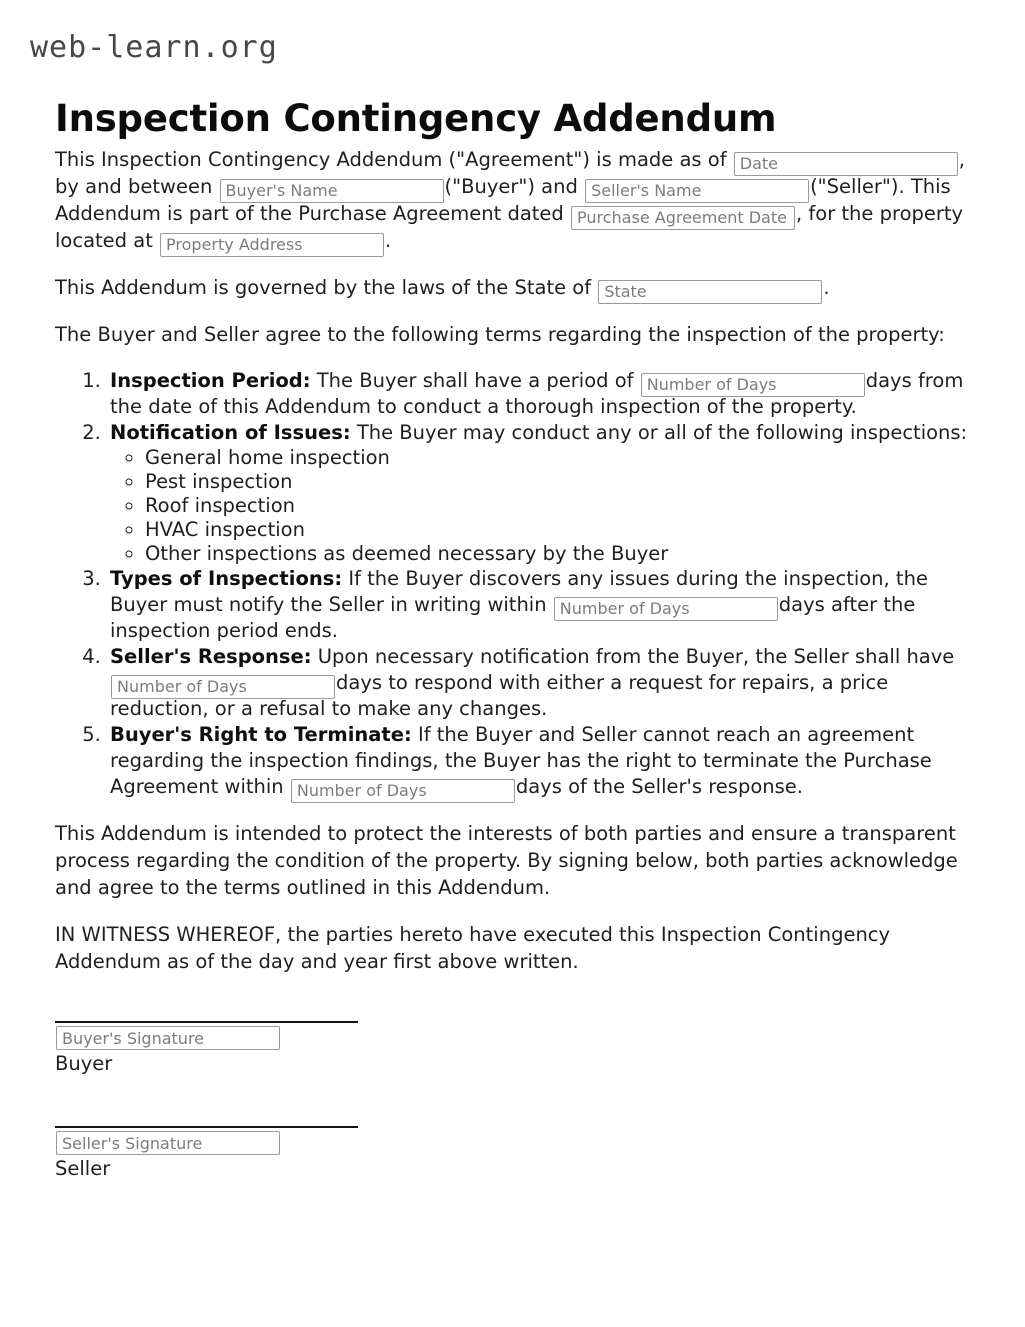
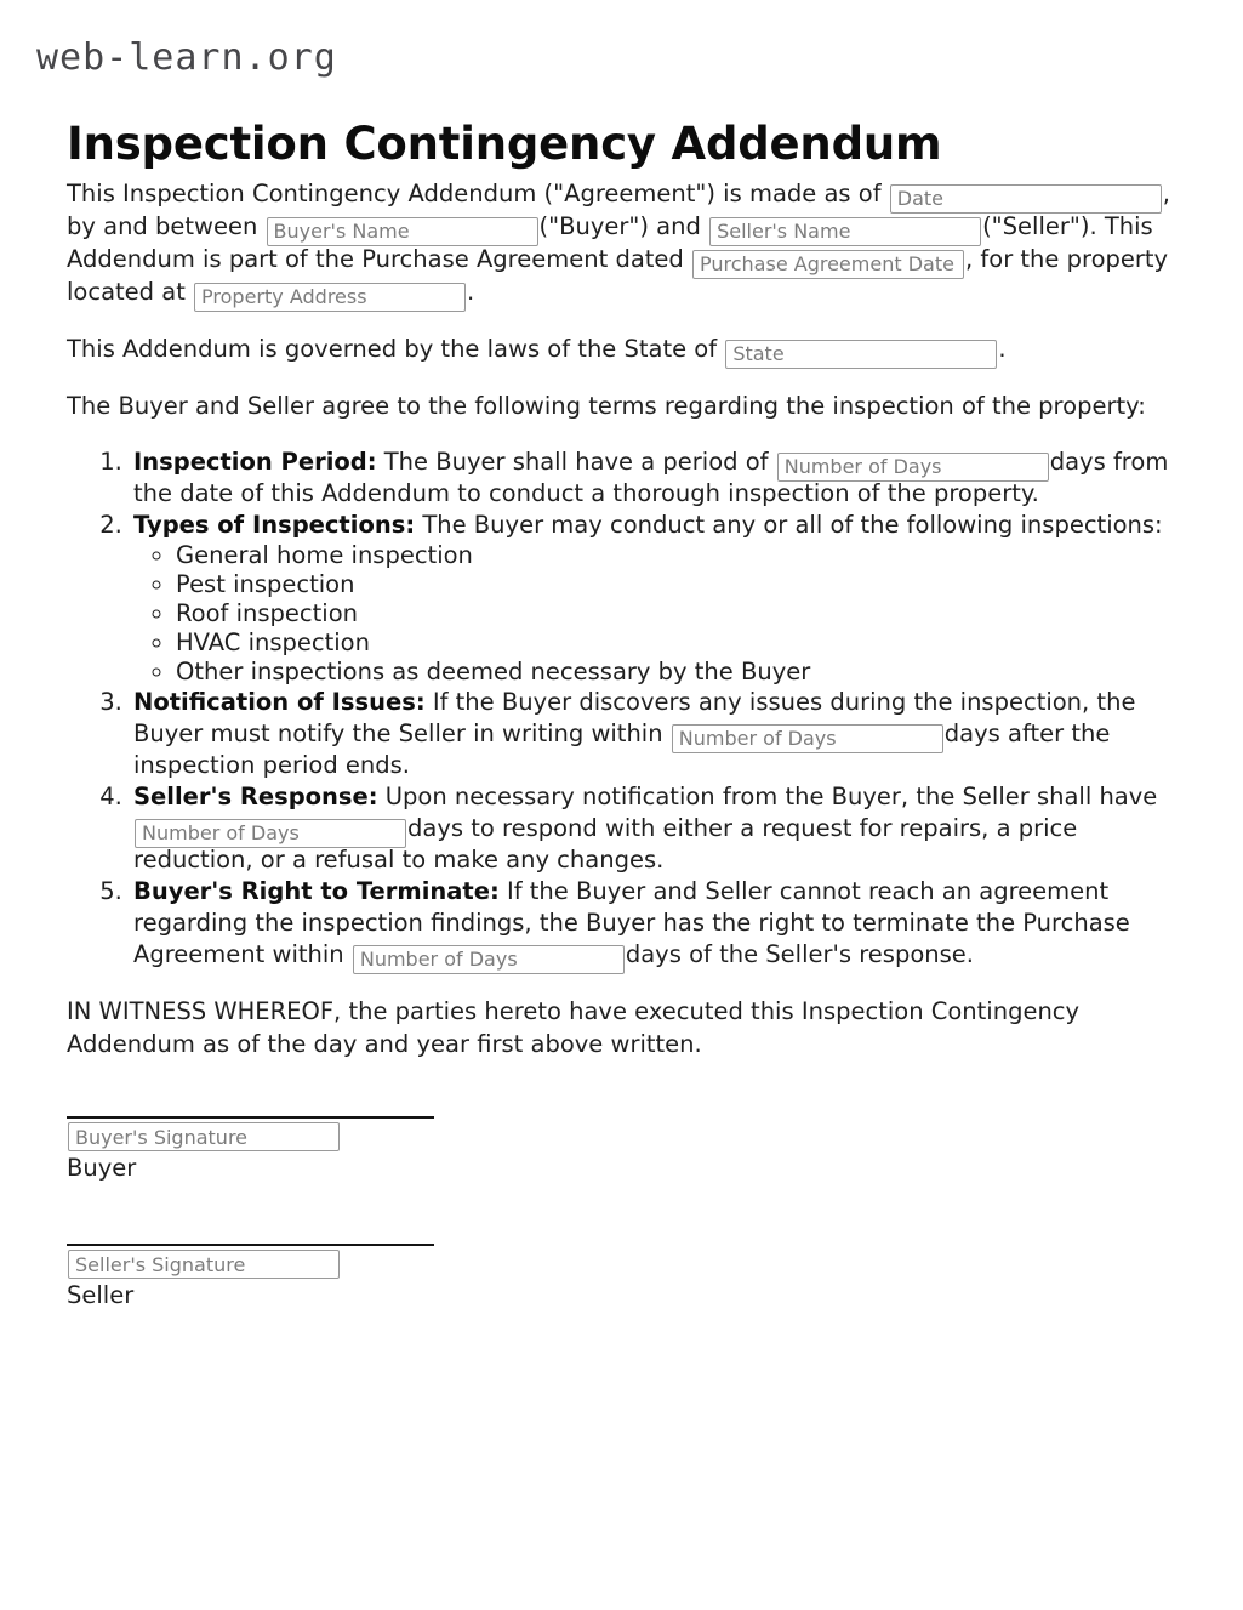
  web-learn.org
  Inspection Contingency Addendum
  This Inspection Contingency Addendum ("Agreement") is made as of Date , by and between Buyer's Name ("Buyer") and Seller's Name ("Seller"). This Addendum is part of the Purchase Agreement dated Purchase Agreement Date , for the property located at Property Address .
  This Addendum is governed by the laws of the State of State .
  The Buyer and Seller agree to the following terms regarding the inspection of the property:
  Inspection Period: The Buyer shall have a period of Number of Days days from the date of this Addendum to conduct a thorough inspection of the property.
- Notification of Issues: The Buyer may conduct any or all of the following inspections:
+ Types of Inspections: The Buyer may conduct any or all of the following inspections:
  General home inspection
  Pest inspection
  Roof inspection
  HVAC inspection
  Other inspections as deemed necessary by the Buyer
- Types of Inspections: If the Buyer discovers any issues during the inspection, the Buyer must notify the Seller in writing within Number of Days days after the inspection period ends.
+ Notification of Issues: If the Buyer discovers any issues during the inspection, the Buyer must notify the Seller in writing within Number of Days days after the inspection period ends.
  Seller's Response: Upon necessary notification from the Buyer, the Seller shall have Number of Days days to respond with either a request for repairs, a price reduction, or a refusal to make any changes.
  Buyer's Right to Terminate: If the Buyer and Seller cannot reach an agreement regarding the inspection findings, the Buyer has the right to terminate the Purchase Agreement within Number of Days days of the Seller's response.
- This Addendum is intended to protect the interests of both parties and ensure a transparent process regarding the condition of the property. By signing below, both parties acknowledge and agree to the terms outlined in this Addendum.
  IN WITNESS WHEREOF, the parties hereto have executed this Inspection Contingency Addendum as of the day and year first above written.
  Buyer's Signature
  Buyer
  Seller's Signature
  Seller
